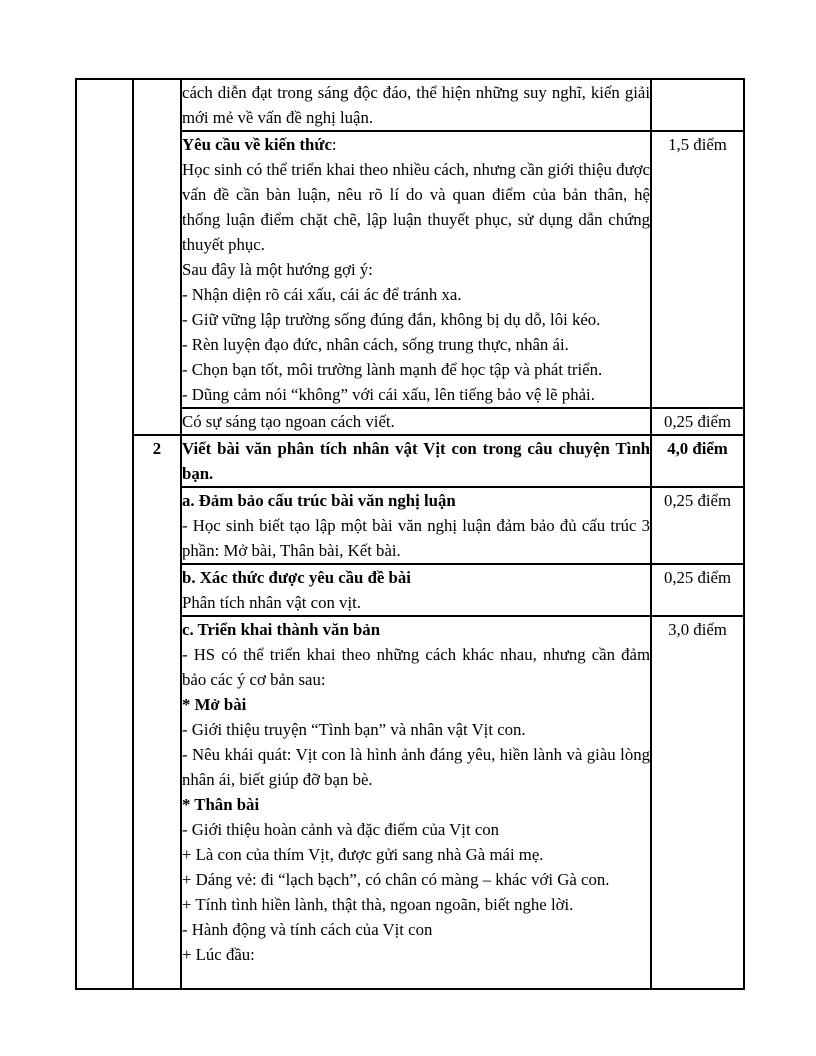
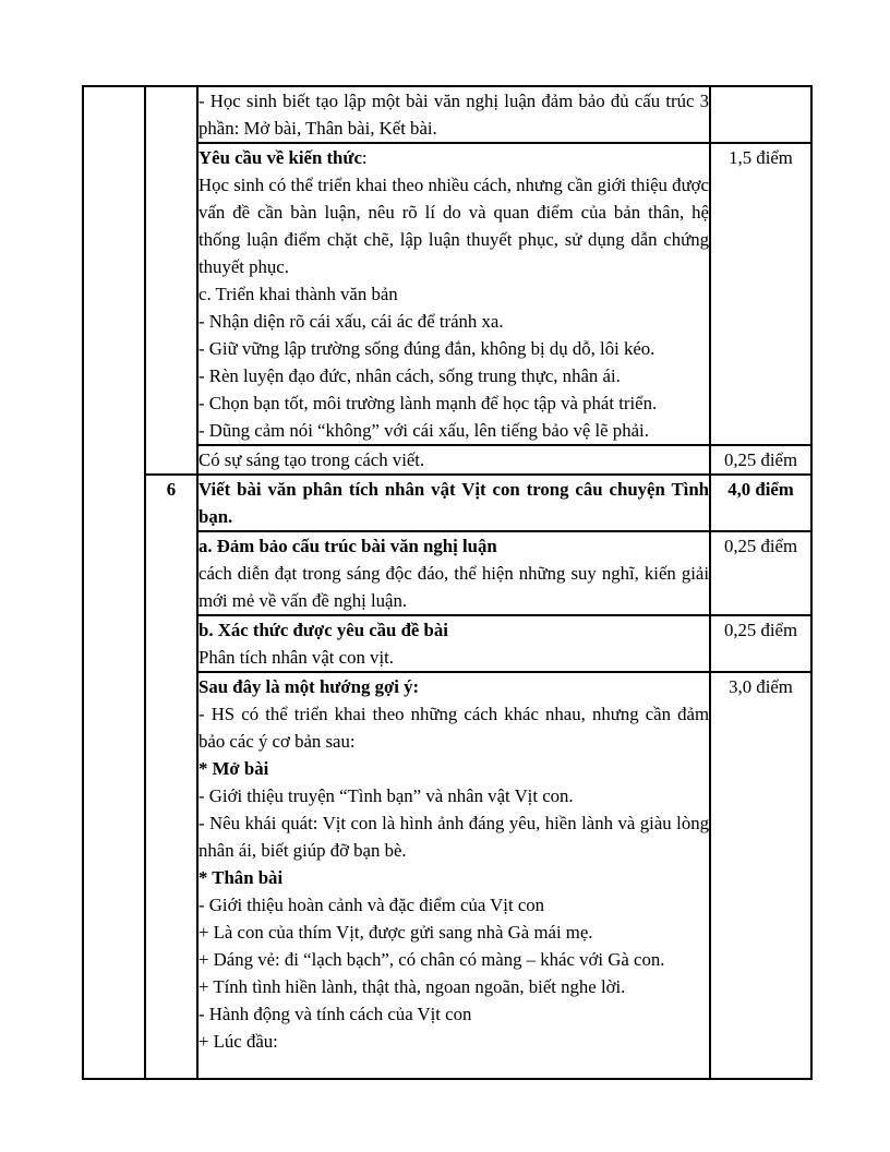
- 		cách diễn đạt trong sáng độc đáo, thể hiện những suy nghĩ, kiến giải mới mẻ về vấn đề nghị luận.
+ 		- Học sinh biết tạo lập một bài văn nghị luận đảm bảo đủ cấu trúc 3 phần: Mở bài, Thân bài, Kết bài.
- Yêu cầu về kiến thức:Học sinh có thể triển khai theo nhiều cách, nhưng cần giới thiệu được vấn đề cần bàn luận, nêu rõ lí do và quan điểm của bản thân, hệ thống luận điểm chặt chẽ, lập luận thuyết phục, sử dụng dẫn chứng thuyết phục.Sau đây là một hướng gợi ý:- Nhận diện rõ cái xấu, cái ác để tránh xa.- Giữ vững lập trường sống đúng đắn, không bị dụ dỗ, lôi kéo.- Rèn luyện đạo đức, nhân cách, sống trung thực, nhân ái.- Chọn bạn tốt, môi trường lành mạnh để học tập và phát triển.- Dũng cảm nói “không” với cái xấu, lên tiếng bảo vệ lẽ phải.	1,5 điểm
+ Yêu cầu về kiến thức:Học sinh có thể triển khai theo nhiều cách, nhưng cần giới thiệu được vấn đề cần bàn luận, nêu rõ lí do và quan điểm của bản thân, hệ thống luận điểm chặt chẽ, lập luận thuyết phục, sử dụng dẫn chứng thuyết phục.c. Triển khai thành văn bản- Nhận diện rõ cái xấu, cái ác để tránh xa.- Giữ vững lập trường sống đúng đắn, không bị dụ dỗ, lôi kéo.- Rèn luyện đạo đức, nhân cách, sống trung thực, nhân ái.- Chọn bạn tốt, môi trường lành mạnh để học tập và phát triển.- Dũng cảm nói “không” với cái xấu, lên tiếng bảo vệ lẽ phải.	1,5 điểm
- Có sự sáng tạo ngoan cách viết.	0,25 điểm
+ Có sự sáng tạo trong cách viết.	0,25 điểm
- 2	Viết bài văn phân tích nhân vật Vịt con trong câu chuyện Tình bạn.	4,0 điểm
+ 6	Viết bài văn phân tích nhân vật Vịt con trong câu chuyện Tình bạn.	4,0 điểm
- a. Đảm bảo cấu trúc bài văn nghị luận- Học sinh biết tạo lập một bài văn nghị luận đảm bảo đủ cấu trúc 3 phần: Mở bài, Thân bài, Kết bài.	0,25 điểm
+ a. Đảm bảo cấu trúc bài văn nghị luậncách diễn đạt trong sáng độc đáo, thể hiện những suy nghĩ, kiến giải mới mẻ về vấn đề nghị luận.	0,25 điểm
  b. Xác thức được yêu cầu đề bàiPhân tích nhân vật con vịt.	0,25 điểm
- c. Triển khai thành văn bản- HS có thể triển khai theo những cách khác nhau, nhưng cần đảm bảo các ý cơ bản sau:* Mở bài- Giới thiệu truyện “Tình bạn” và nhân vật Vịt con.- Nêu khái quát: Vịt con là hình ảnh đáng yêu, hiền lành và giàu lòng nhân ái, biết giúp đỡ bạn bè.* Thân bài- Giới thiệu hoàn cảnh và đặc điểm của Vịt con+ Là con của thím Vịt, được gửi sang nhà Gà mái mẹ.+ Dáng vẻ: đi “lạch bạch”, có chân có màng – khác với Gà con.+ Tính tình hiền lành, thật thà, ngoan ngoãn, biết nghe lời.- Hành động và tính cách của Vịt con+ Lúc đầu:	3,0 điểm
+ Sau đây là một hướng gợi ý:- HS có thể triển khai theo những cách khác nhau, nhưng cần đảm bảo các ý cơ bản sau:* Mở bài- Giới thiệu truyện “Tình bạn” và nhân vật Vịt con.- Nêu khái quát: Vịt con là hình ảnh đáng yêu, hiền lành và giàu lòng nhân ái, biết giúp đỡ bạn bè.* Thân bài- Giới thiệu hoàn cảnh và đặc điểm của Vịt con+ Là con của thím Vịt, được gửi sang nhà Gà mái mẹ.+ Dáng vẻ: đi “lạch bạch”, có chân có màng – khác với Gà con.+ Tính tình hiền lành, thật thà, ngoan ngoãn, biết nghe lời.- Hành động và tính cách của Vịt con+ Lúc đầu:	3,0 điểm
